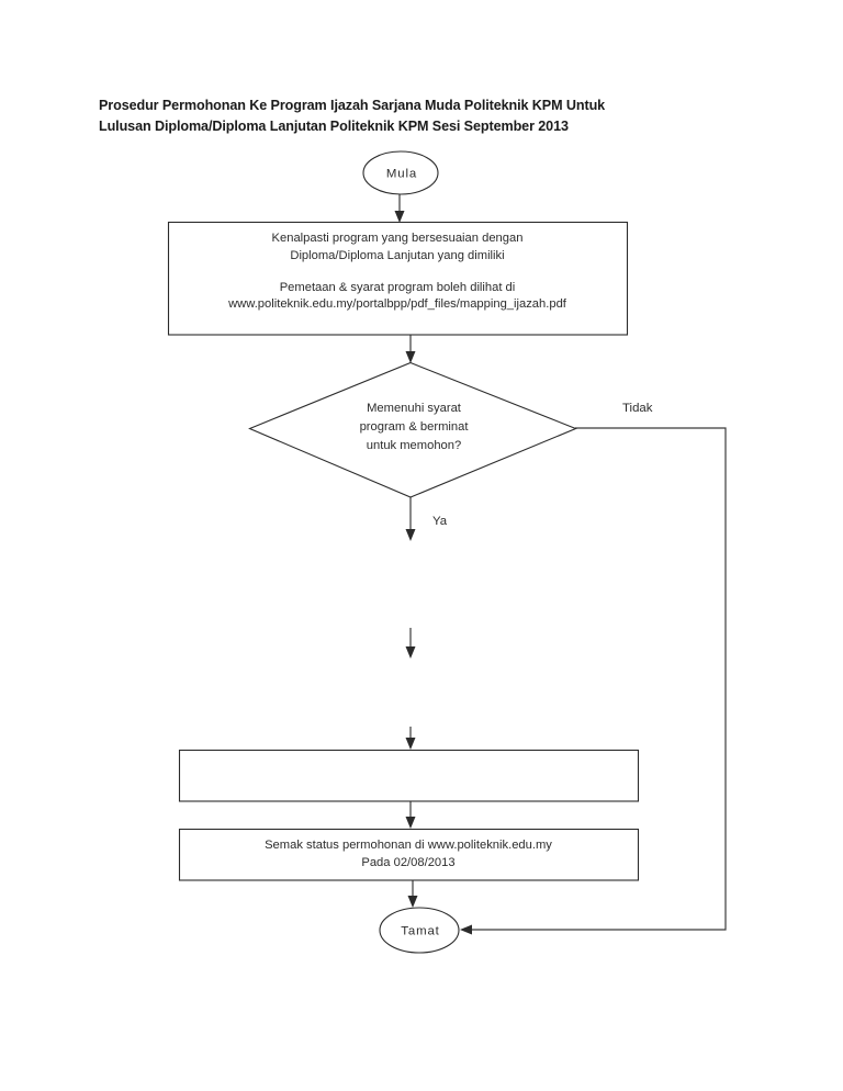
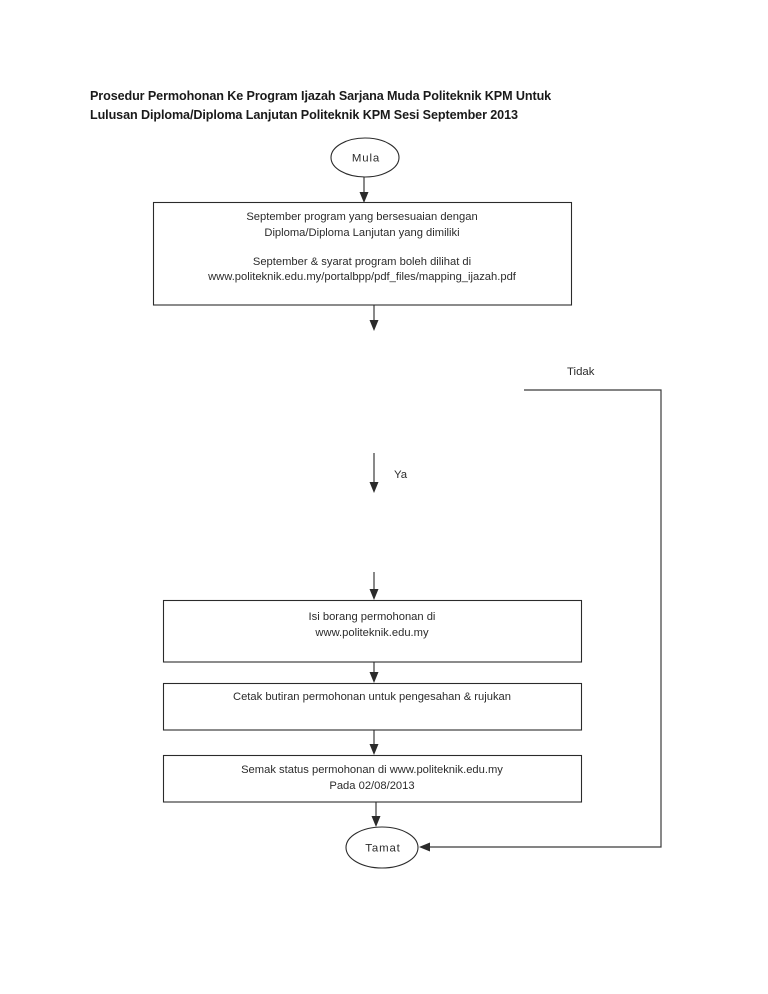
  Prosedur Permohonan Ke Program Ijazah Sarjana Muda Politeknik KPM Untuk
  Lulusan Diploma/Diploma Lanjutan Politeknik KPM Sesi September 2013
  Mula
- Kenalpasti program yang bersesuaian dengan
+ September program yang bersesuaian dengan
  Diploma/Diploma Lanjutan yang dimiliki
- Pemetaan & syarat program boleh dilihat di
+ September & syarat program boleh dilihat di
  www.politeknik.edu.my/portalbpp/pdf_files/mapping_ijazah.pdf
- Memenuhi syarat
- program & berminat
- untuk memohon?
  Tidak
  Ya
+ Isi borang permohonan di
+ www.politeknik.edu.my
+ Cetak butiran permohonan untuk pengesahan & rujukan
  Semak status permohonan di www.politeknik.edu.my
  Pada 02/08/2013
  Tamat
